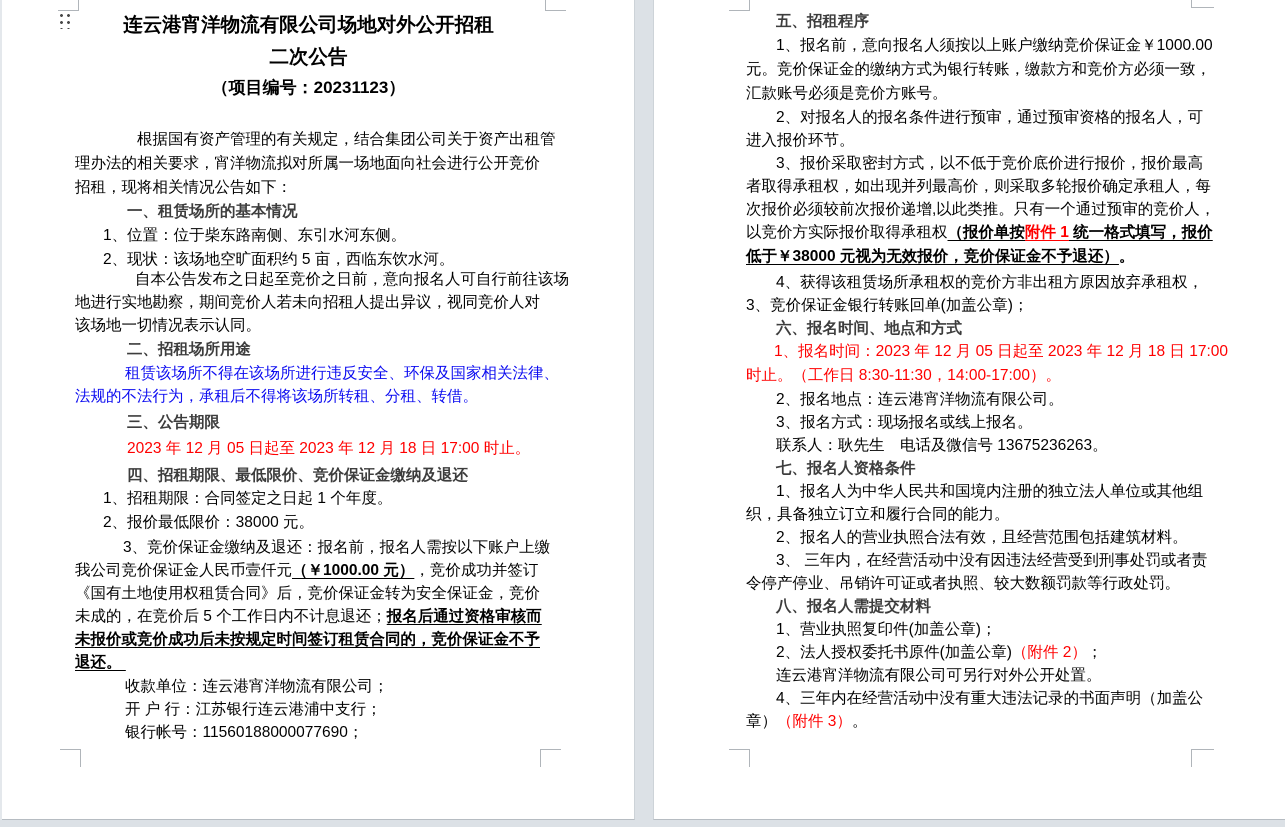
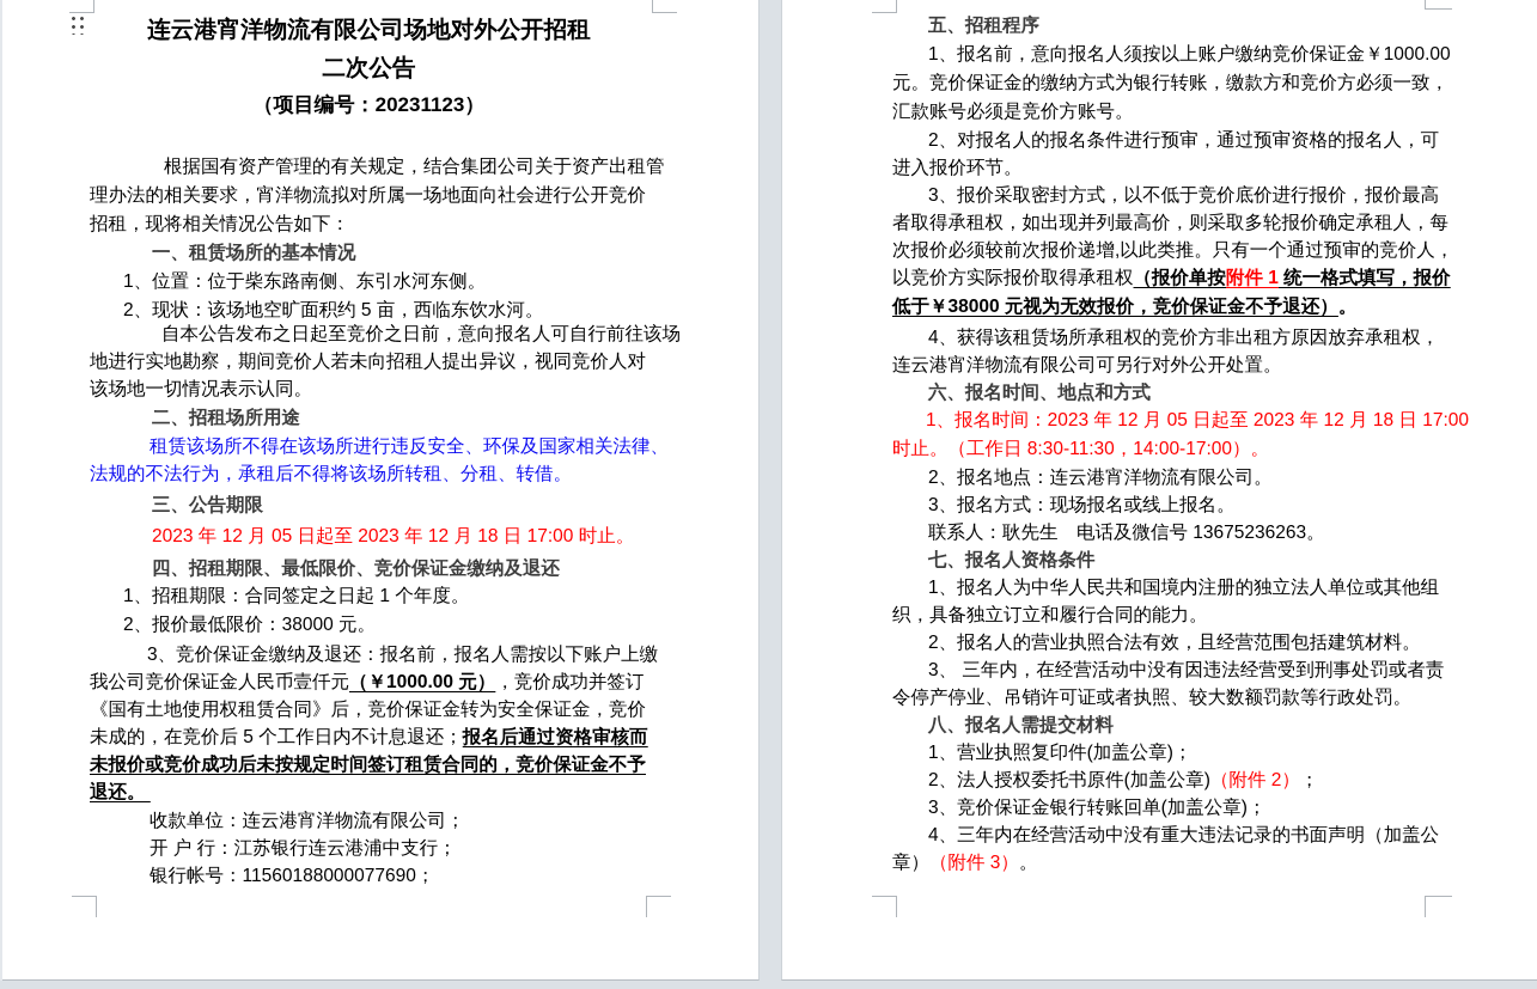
  连云港宵洋物流有限公司场地对外公开招租
  二次公告
  （项目编号：20231123）
  根据国有资产管理的有关规定，结合集团公司关于资产出租管
  理办法的相关要求，宵洋物流拟对所属一场地面向社会进行公开竞价
  招租，现将相关情况公告如下：
  一、租赁场所的基本情况
  1、位置：位于柴东路南侧、东引水河东侧。
  2、现状：该场地空旷面积约 5 亩，西临东饮水河。
  自本公告发布之日起至竞价之日前，意向报名人可自行前往该场
  地进行实地勘察，期间竞价人若未向招租人提出异议，视同竞价人对
  该场地一切情况表示认同。
  二、招租场所用途
  租赁该场所不得在该场所进行违反安全、环保及国家相关法律、
  法规的不法行为，承租后不得将该场所转租、分租、转借。
  三、公告期限
  2023 年 12 月 05 日起至 2023 年 12 月 18 日 17:00 时止。
  四、招租期限、最低限价、竞价保证金缴纳及退还
  1、招租期限：合同签定之日起 1 个年度。
  2、报价最低限价：38000 元。
  3、竞价保证金缴纳及退还：报名前，报名人需按以下账户上缴
  我公司竞价保证金人民币壹仟元（￥1000.00 元），竞价成功并签订
  《国有土地使用权租赁合同》后，竞价保证金转为安全保证金，竞价
  未成的，在竞价后 5 个工作日内不计息退还；报名后通过资格审核而
  未报价或竞价成功后未按规定时间签订租赁合同的，竞价保证金不予
  退还。
  收款单位：连云港宵洋物流有限公司；
  开 户 行：江苏银行连云港浦中支行；
  银行帐号：11560188000077690；
  五、招租程序
  1、报名前，意向报名人须按以上账户缴纳竞价保证金￥1000.00
  元。竞价保证金的缴纳方式为银行转账，缴款方和竞价方必须一致，
  汇款账号必须是竞价方账号。
  2、对报名人的报名条件进行预审，通过预审资格的报名人，可
  进入报价环节。
  3、报价采取密封方式，以不低于竞价底价进行报价，报价最高
  者取得承租权，如出现并列最高价，则采取多轮报价确定承租人，每
  次报价必须较前次报价递增,以此类推。只有一个通过预审的竞价人，
  以竞价方实际报价取得承租权（报价单按附件 1 统一格式填写，报价
  低于￥38000 元视为无效报价，竞价保证金不予退还）。
  4、获得该租赁场所承租权的竞价方非出租方原因放弃承租权，
- 3、竞价保证金银行转账回单(加盖公章)；
+ 连云港宵洋物流有限公司可另行对外公开处置。
  六、报名时间、地点和方式
  1、报名时间：2023 年 12 月 05 日起至 2023 年 12 月 18 日 17:00
  时止。（工作日 8:30-11:30，14:00-17:00）。
  2、报名地点：连云港宵洋物流有限公司。
  3、报名方式：现场报名或线上报名。
  联系人：耿先生 电话及微信号 13675236263。
  七、报名人资格条件
  1、报名人为中华人民共和国境内注册的独立法人单位或其他组
  织，具备独立订立和履行合同的能力。
  2、报名人的营业执照合法有效，且经营范围包括建筑材料。
  3、 三年内，在经营活动中没有因违法经营受到刑事处罚或者责
  令停产停业、吊销许可证或者执照、较大数额罚款等行政处罚。
  八、报名人需提交材料
  1、营业执照复印件(加盖公章)；
  2、法人授权委托书原件(加盖公章)（附件 2）；
- 连云港宵洋物流有限公司可另行对外公开处置。
+ 3、竞价保证金银行转账回单(加盖公章)；
  4、三年内在经营活动中没有重大违法记录的书面声明（加盖公
  章）（附件 3）。
